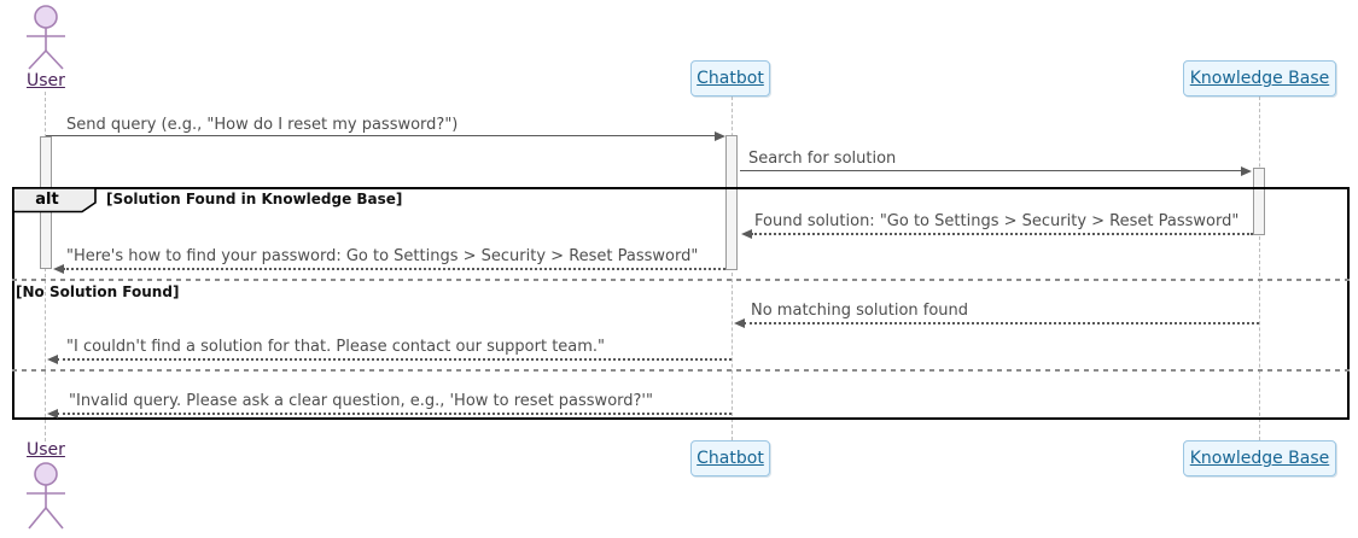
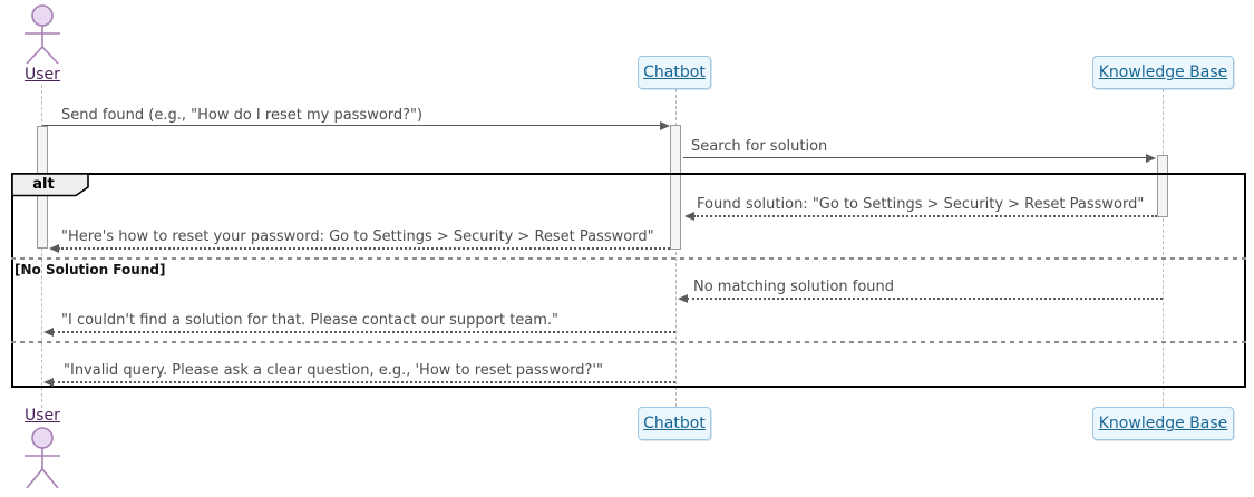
  User
  Chatbot
  Knowledge Base
- Send query (e.g., "How do I reset my password?")
+ Send found (e.g., "How do I reset my password?")
  Search for solution
  alt
- [Solution Found in Knowledge Base]
  Found solution: "Go to Settings > Security > Reset Password"
- "Here's how to find your password: Go to Settings > Security > Reset Password"
+ "Here's how to reset your password: Go to Settings > Security > Reset Password"
  [No Solution Found]
  No matching solution found
  "I couldn't find a solution for that. Please contact our support team."
  "Invalid query. Please ask a clear question, e.g., 'How to reset password?'"
  User
  Chatbot
  Knowledge Base
